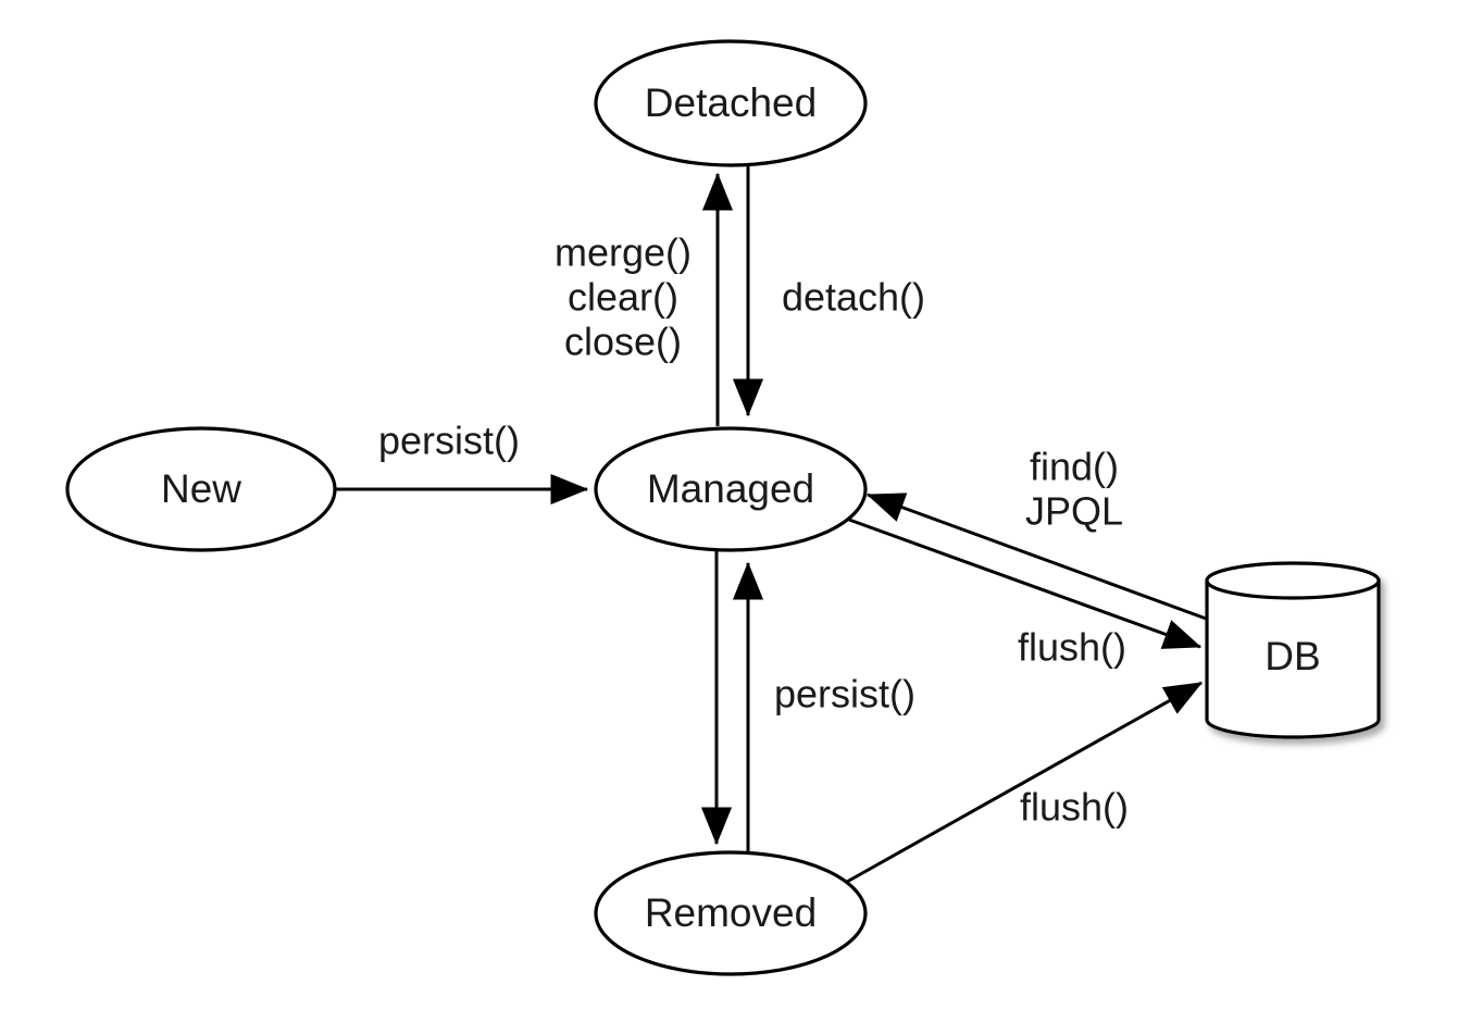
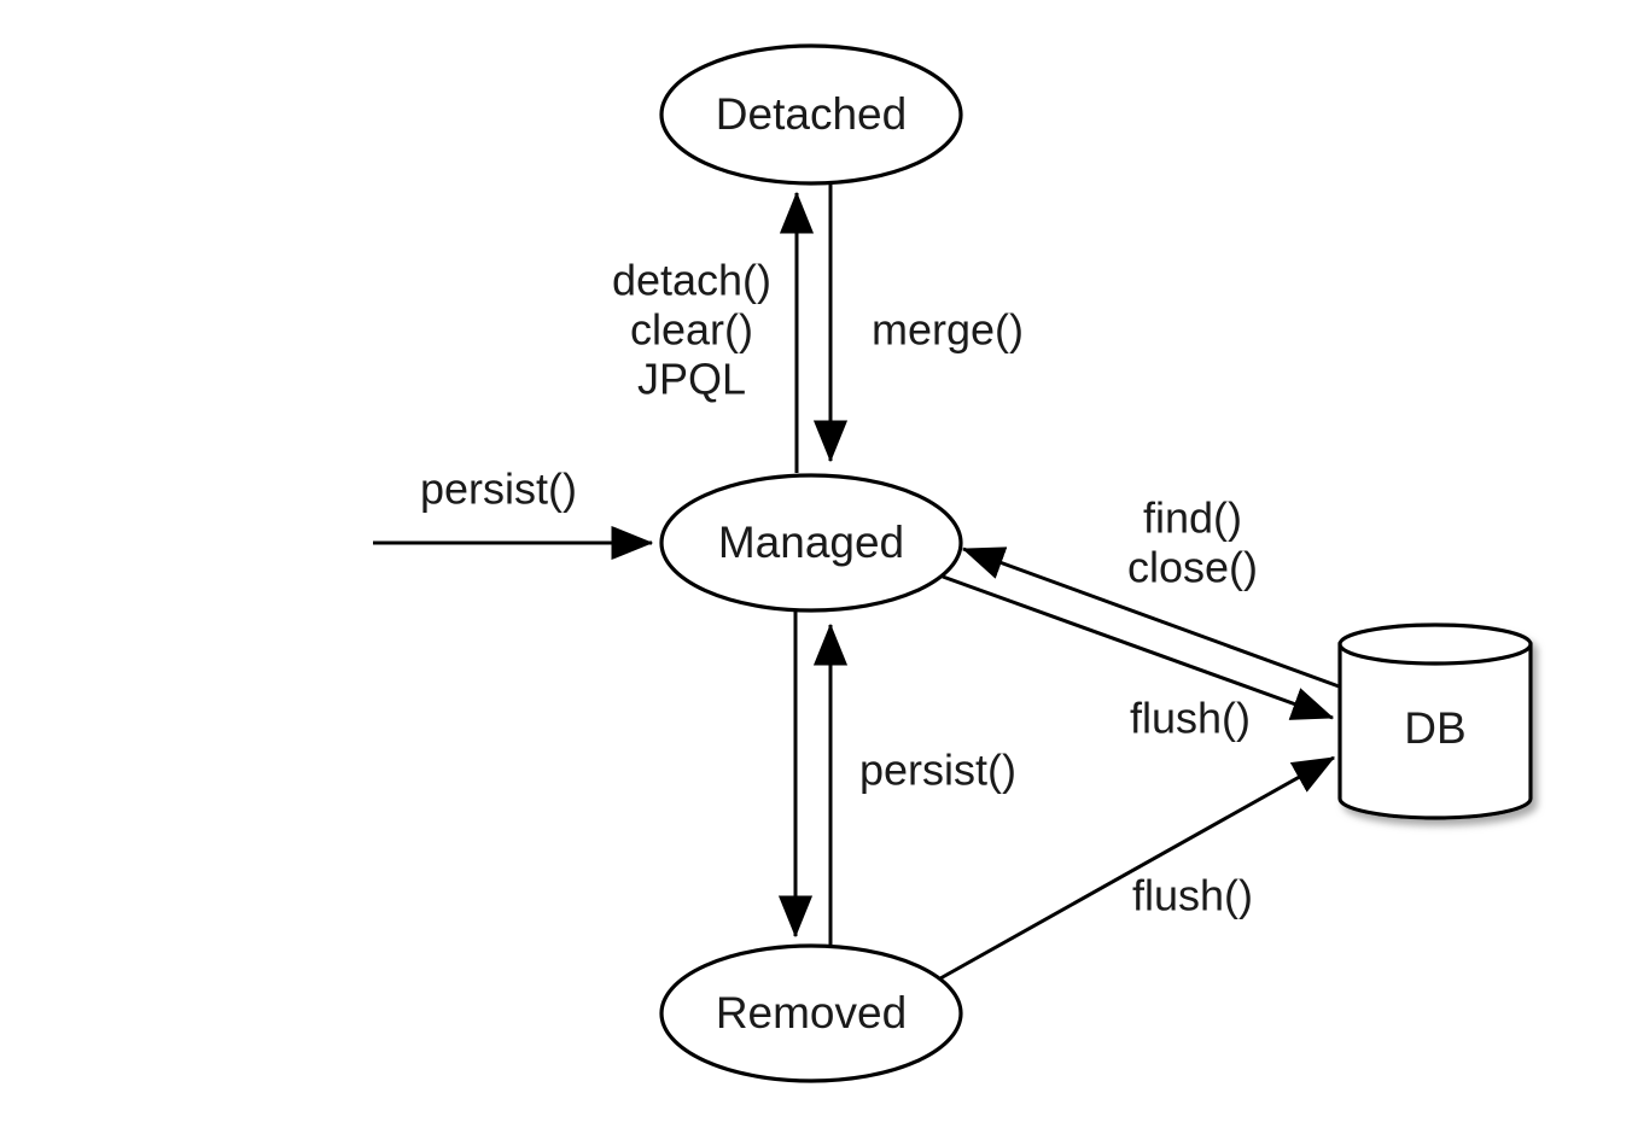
- New
  Detached
  Managed
  Removed
  DB
  persist()
- merge()
+ detach()
  clear()
- close()
+ JPQL
- detach()
+ merge()
  find()
- JPQL
+ close()
  persist()
  flush()
  flush()
